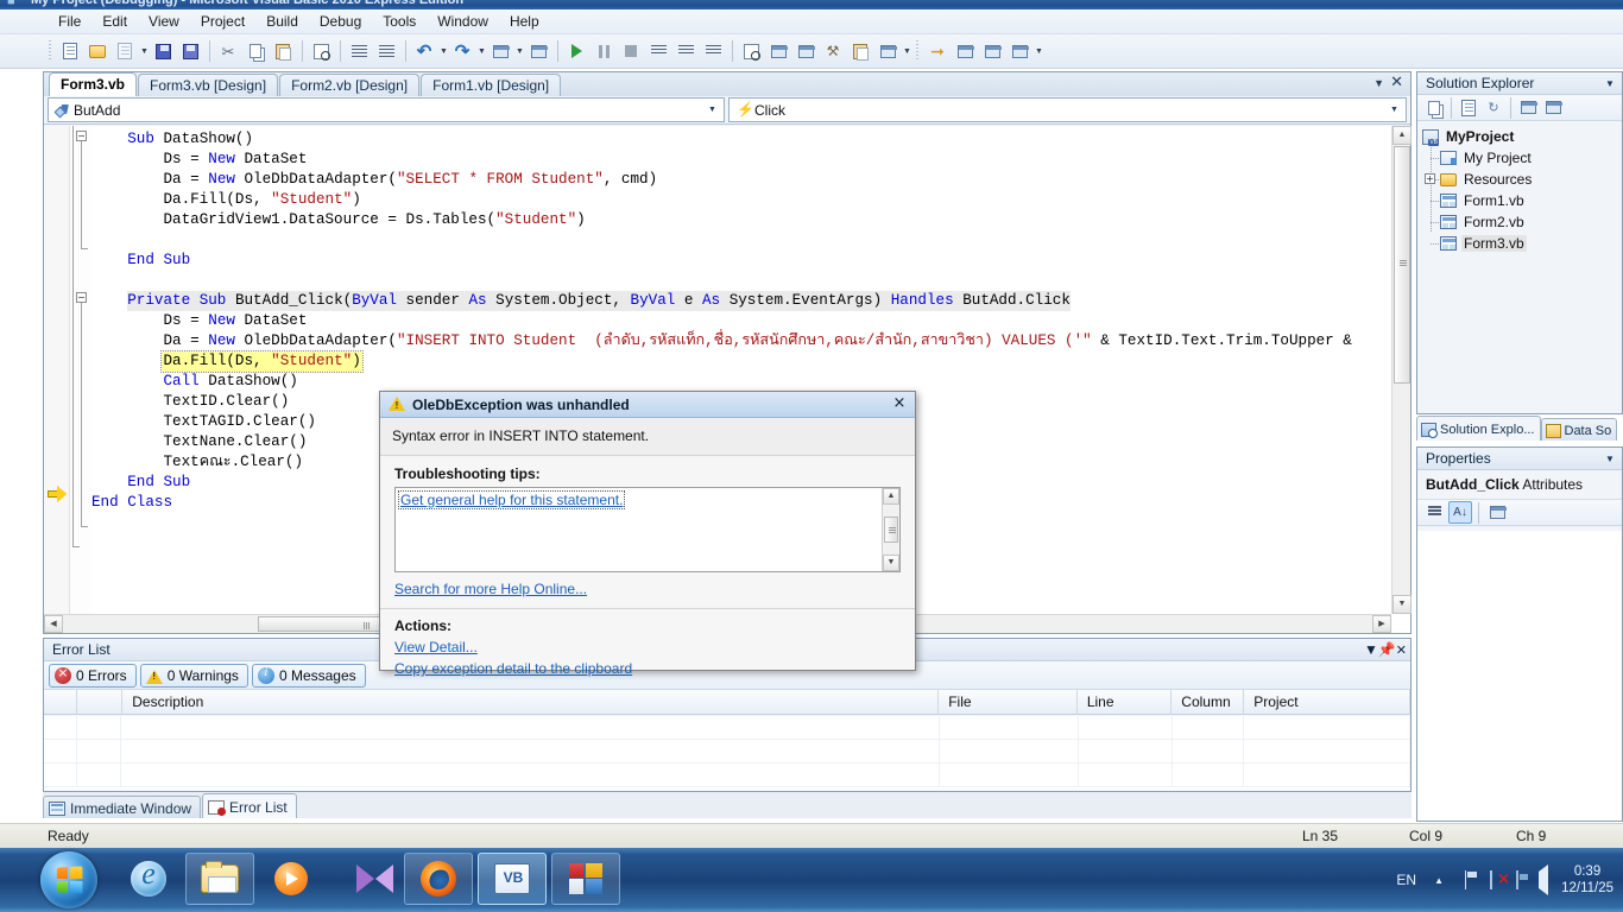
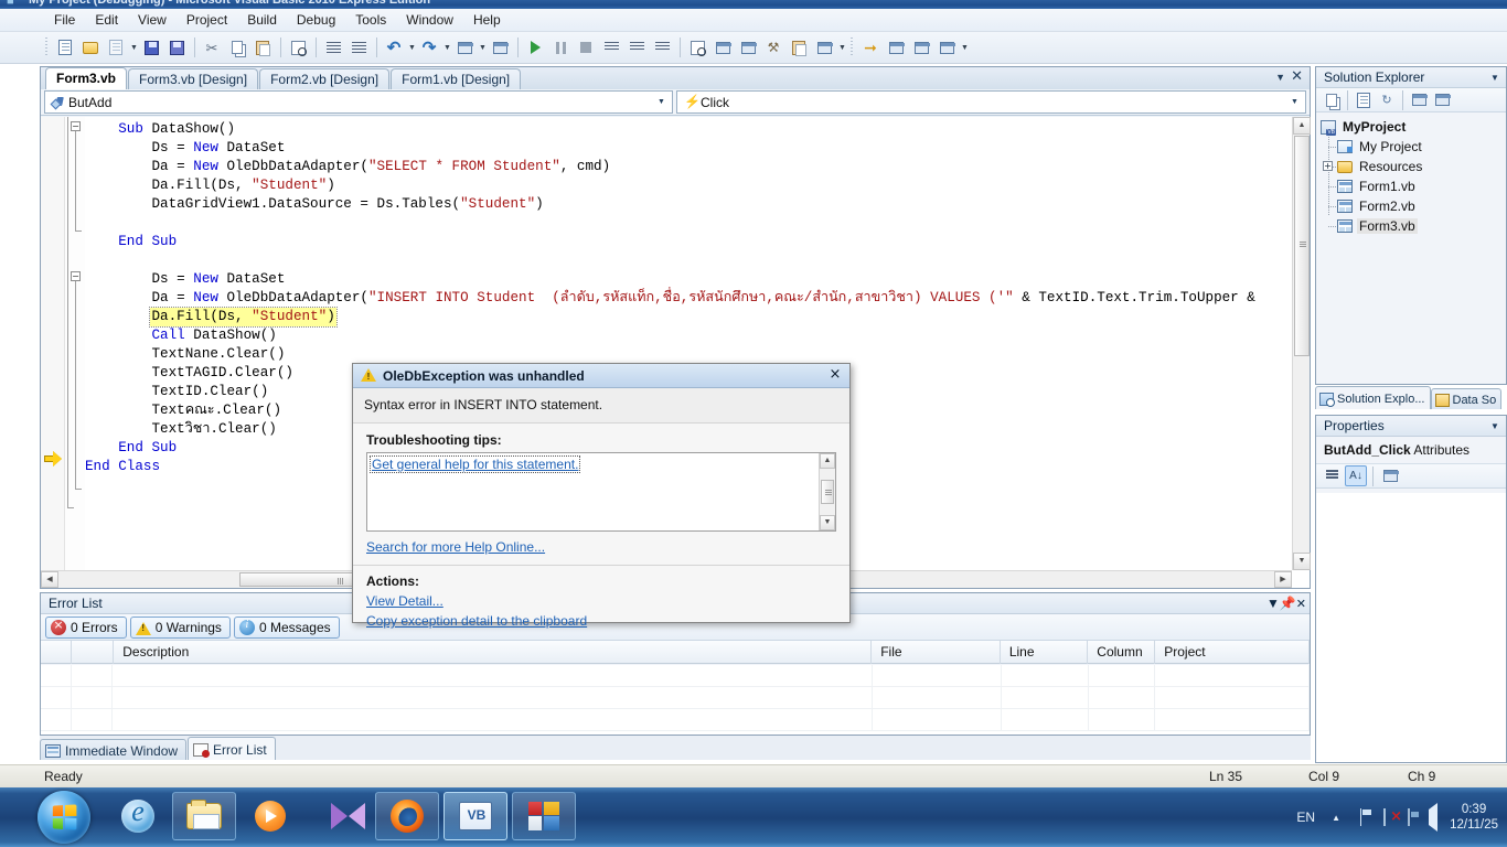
  ■
  My Project (Debugging) - Microsoft Visual Basic 2010 Express Edition
  File
  Edit
  View
  Project
  Build
  Debug
  Tools
  Window
  Help
  ✂
  ↶
  ↷
  ⚒
  ➞
  Form3.vb
  Form3.vb [Design]
  Form2.vb [Design]
  Form1.vb [Design]
  ▼
  ✕
  ButAdd
  ⚡
  Click
  −
  −
  Sub DataShow()
  Ds = New DataSet
  Da = New OleDbDataAdapter("SELECT * FROM Student", cmd)
  Da.Fill(Ds, "Student")
  DataGridView1.DataSource = Ds.Tables("Student")
  End Sub
- Private Sub ButAdd_Click(ByVal sender As System.Object, ByVal e As System.EventArgs) Handles ButAdd.Click
  Ds = New DataSet
  Da = New OleDbDataAdapter("INSERT INTO Student (ลำดับ,รหัสแท็ก,ชื่อ,รหัสนักศึกษา,คณะ/สำนัก,สาขาวิชา) VALUES ('" & TextID.Text.Trim.ToUpper &
  Da.Fill(Ds, "Student")
  Call DataShow()
- TextID.Clear()
+ TextNane.Clear()
  TextTAGID.Clear()
- TextNane.Clear()
+ TextID.Clear()
  Textคณะ.Clear()
+ Textวิชา.Clear()
  End Sub
  End Class
  OleDbException was unhandled
  ×
  Syntax error in INSERT INTO statement.
  Troubleshooting tips:
  Get general help for this statement.
  Search for more Help Online...
  Actions:
  View Detail...
  Copy exception detail to the clipboard
  Solution Explorer
  ▼
  ↻
  MyProject
  My Project
  +
  Resources
  Form1.vb
  Form2.vb
  Form3.vb
  Solution Explo...
  Data So
  Properties
  ▼
  ButAdd_Click Attributes
  A↓
  Error List
  ▼
  📌
  ✕
  0 Errors
  0 Warnings
  0 Messages
  Description
  File
  Line
  Column
  Project
  Immediate Window
  Error List
  Ready
  Ln 35
  Col 9
  Ch 9
  EN
  ▲
  0:39
  12/11/25
